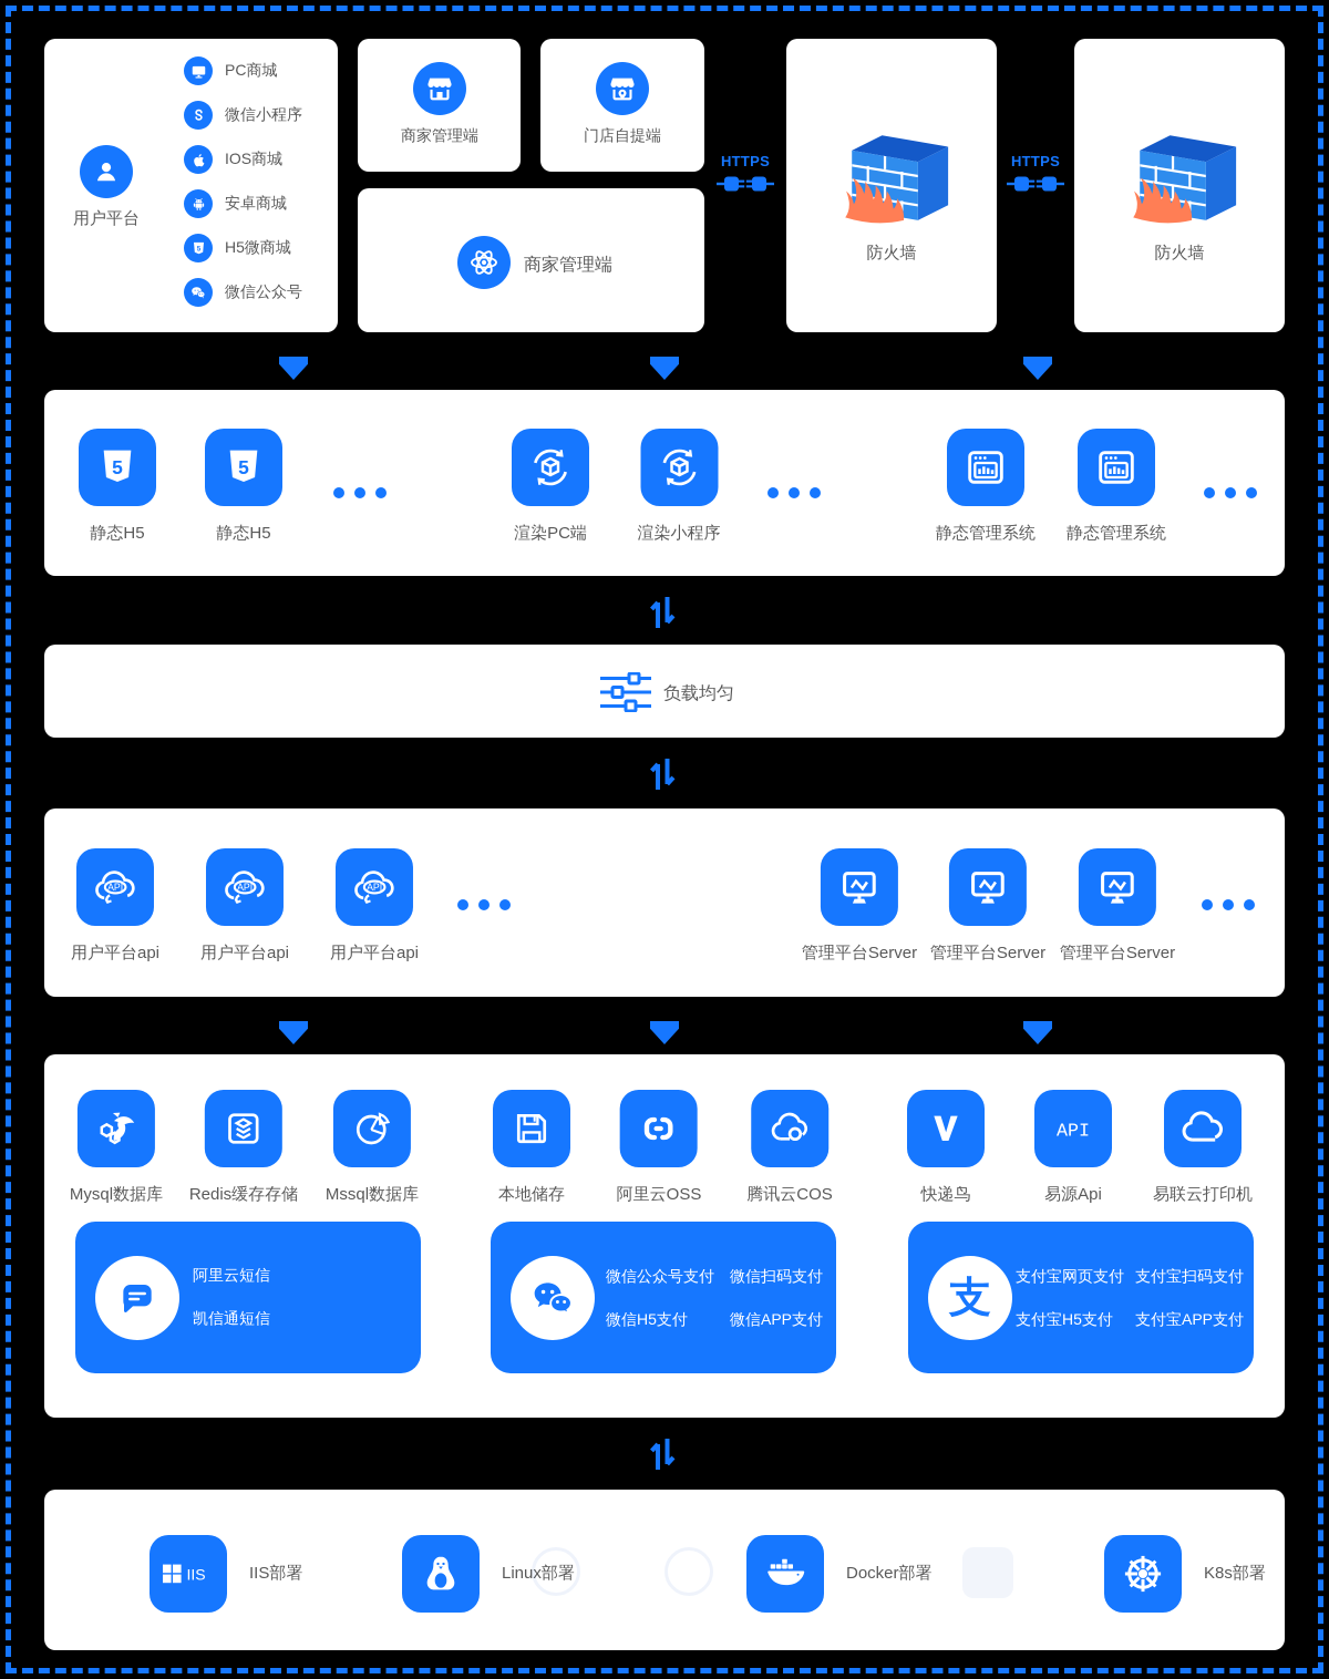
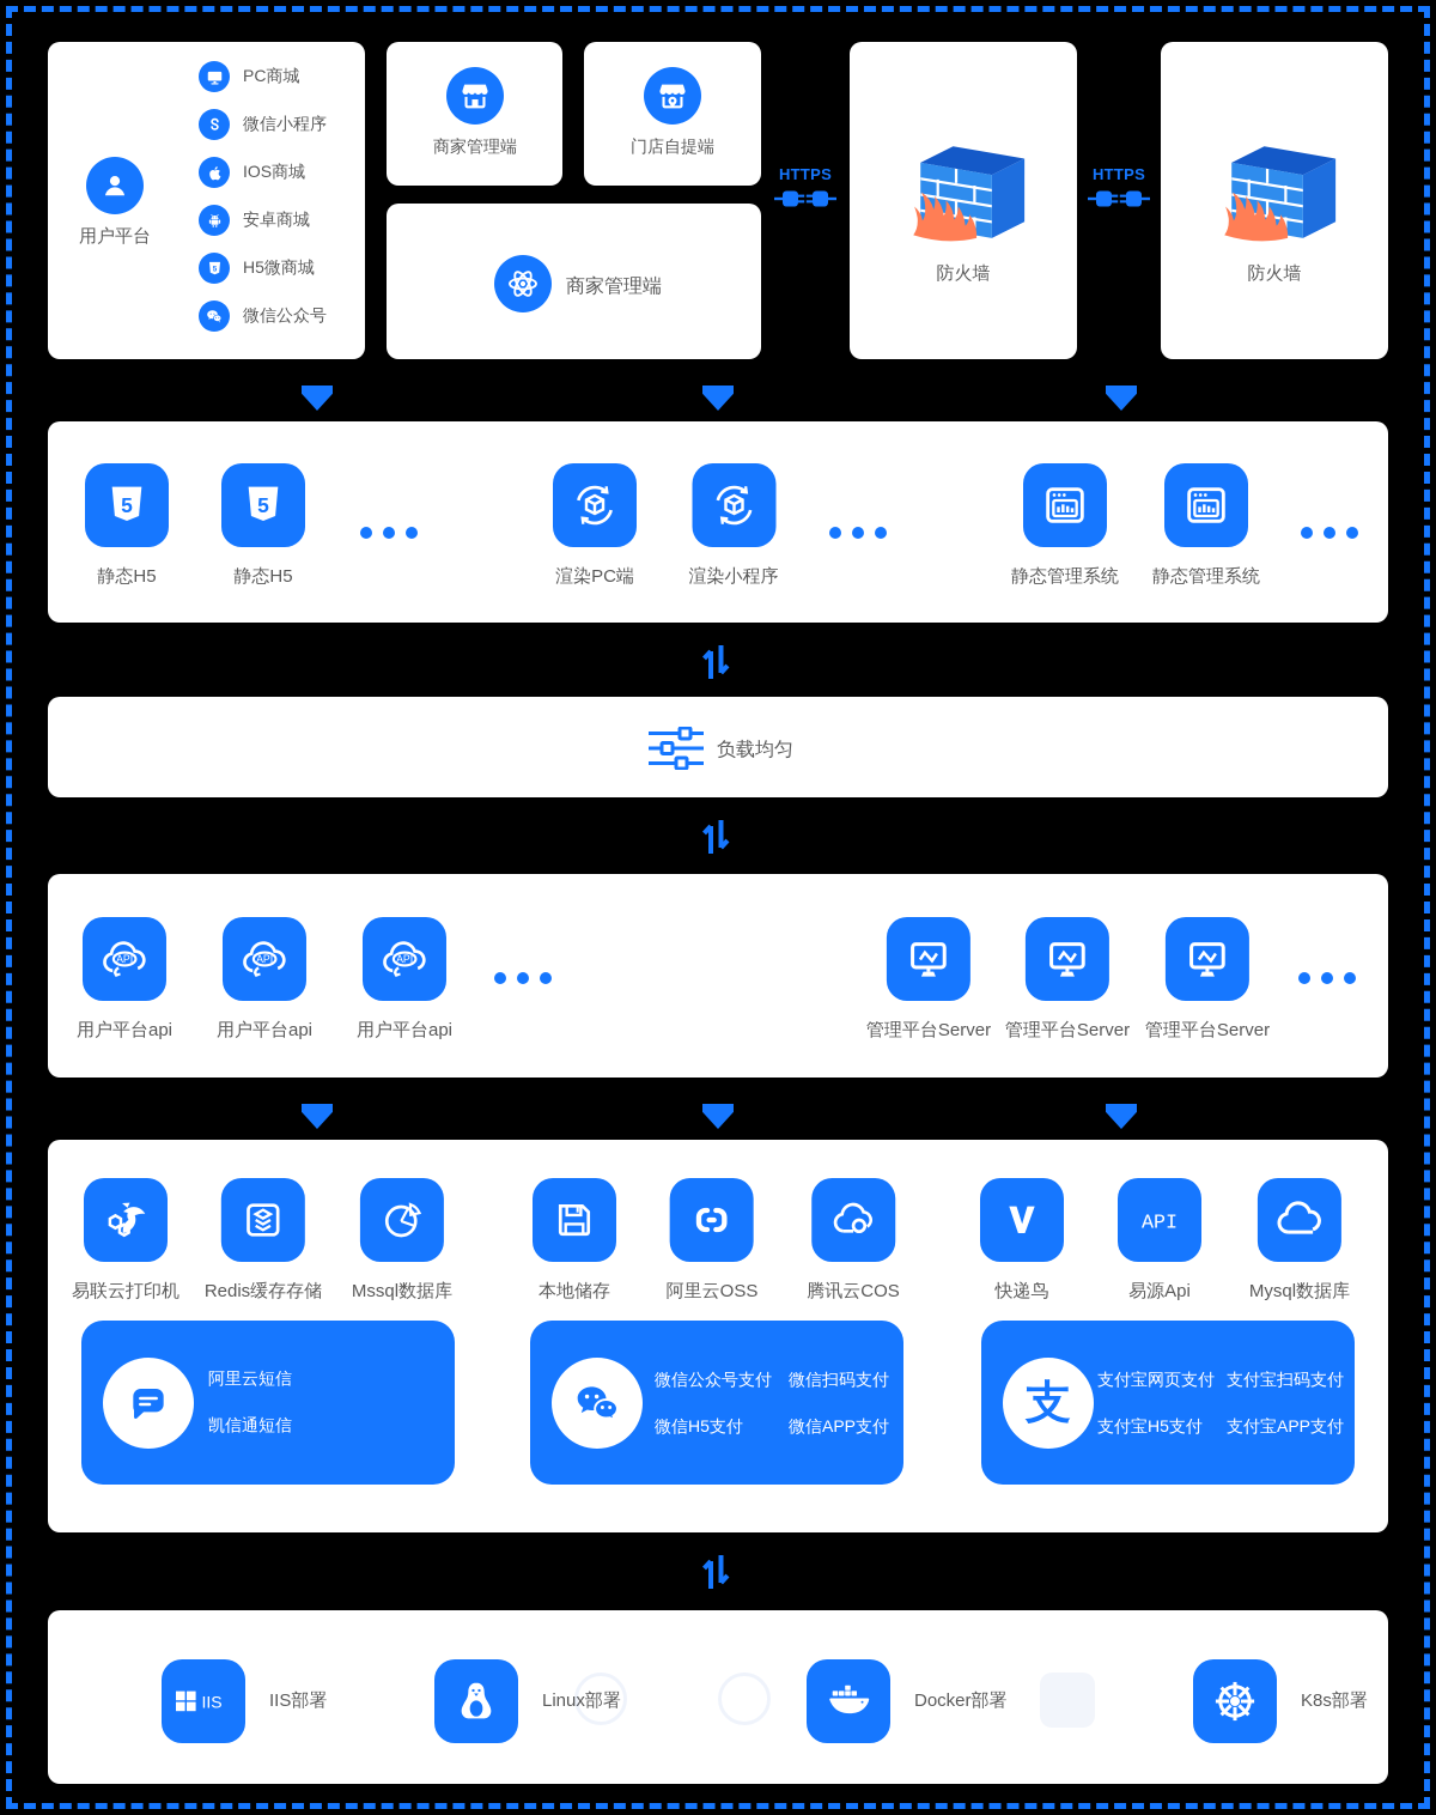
  HTTPS
  HTTPS
  用户平台
  PC商城
  微信小程序
  IOS商城
  安卓商城
  H5微商城
  微信公众号
  商家管理端
  门店自提端
  商家管理端
  防火墙
  防火墙
  5
  静态H5
  5
  静态H5
  渲染PC端
  渲染小程序
  静态管理系统
  静态管理系统
  负载均匀
  API
  用户平台api
  API
  用户平台api
  API
  用户平台api
  管理平台Server
  管理平台Server
  管理平台Server
- Mysql数据库
+ 易联云打印机
  Redis缓存存储
  Mssql数据库
  本地储存
  阿里云OSS
  腾讯云COS
  快递鸟
  API
  易源Api
- 易联云打印机
+ Mysql数据库
  阿里云短信
  凯信通短信
  微信公众号支付
  微信扫码支付
  微信H5支付
  微信APP支付
  支
  支付宝网页支付
  支付宝扫码支付
  支付宝H5支付
  支付宝APP支付
  IIS
  IIS部署
  Linux部署
  Docker部署
  K8s部署
